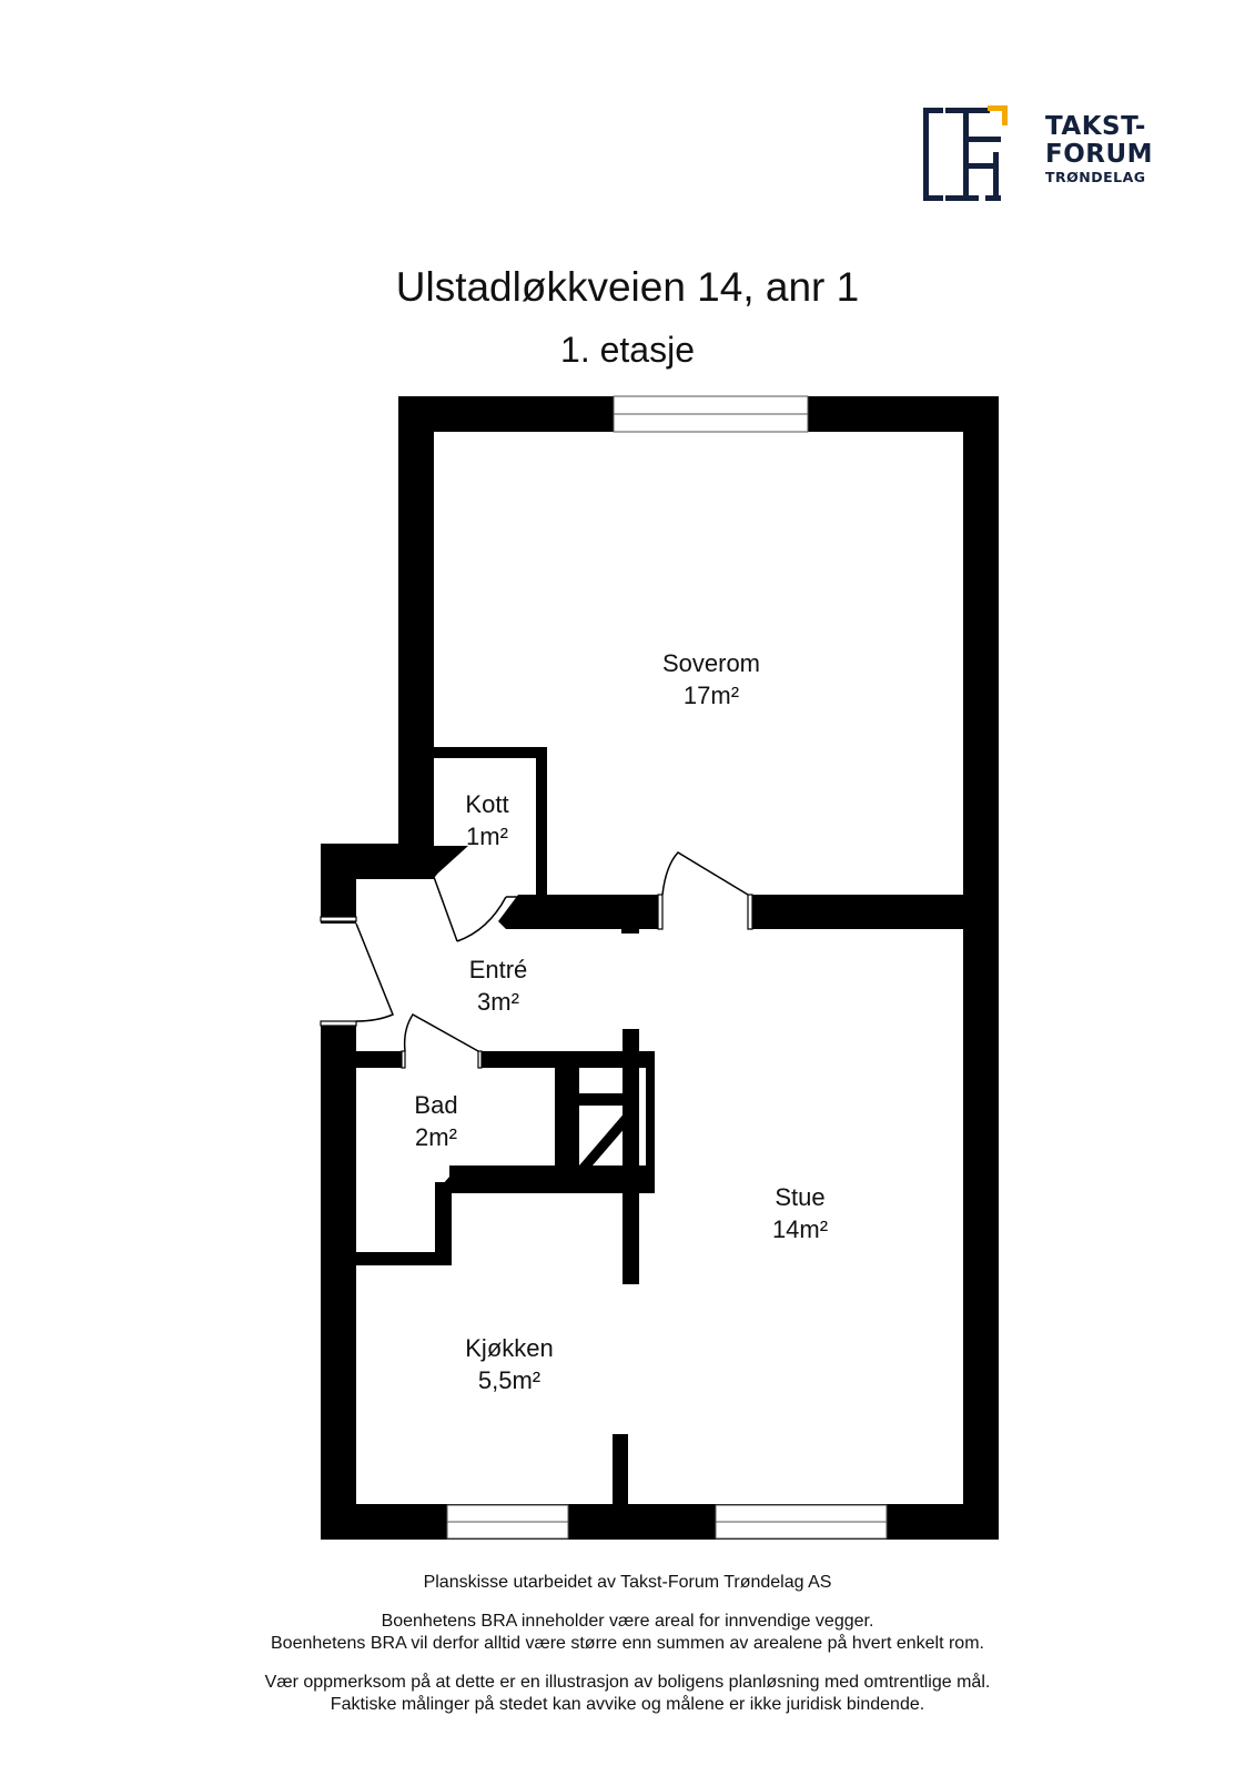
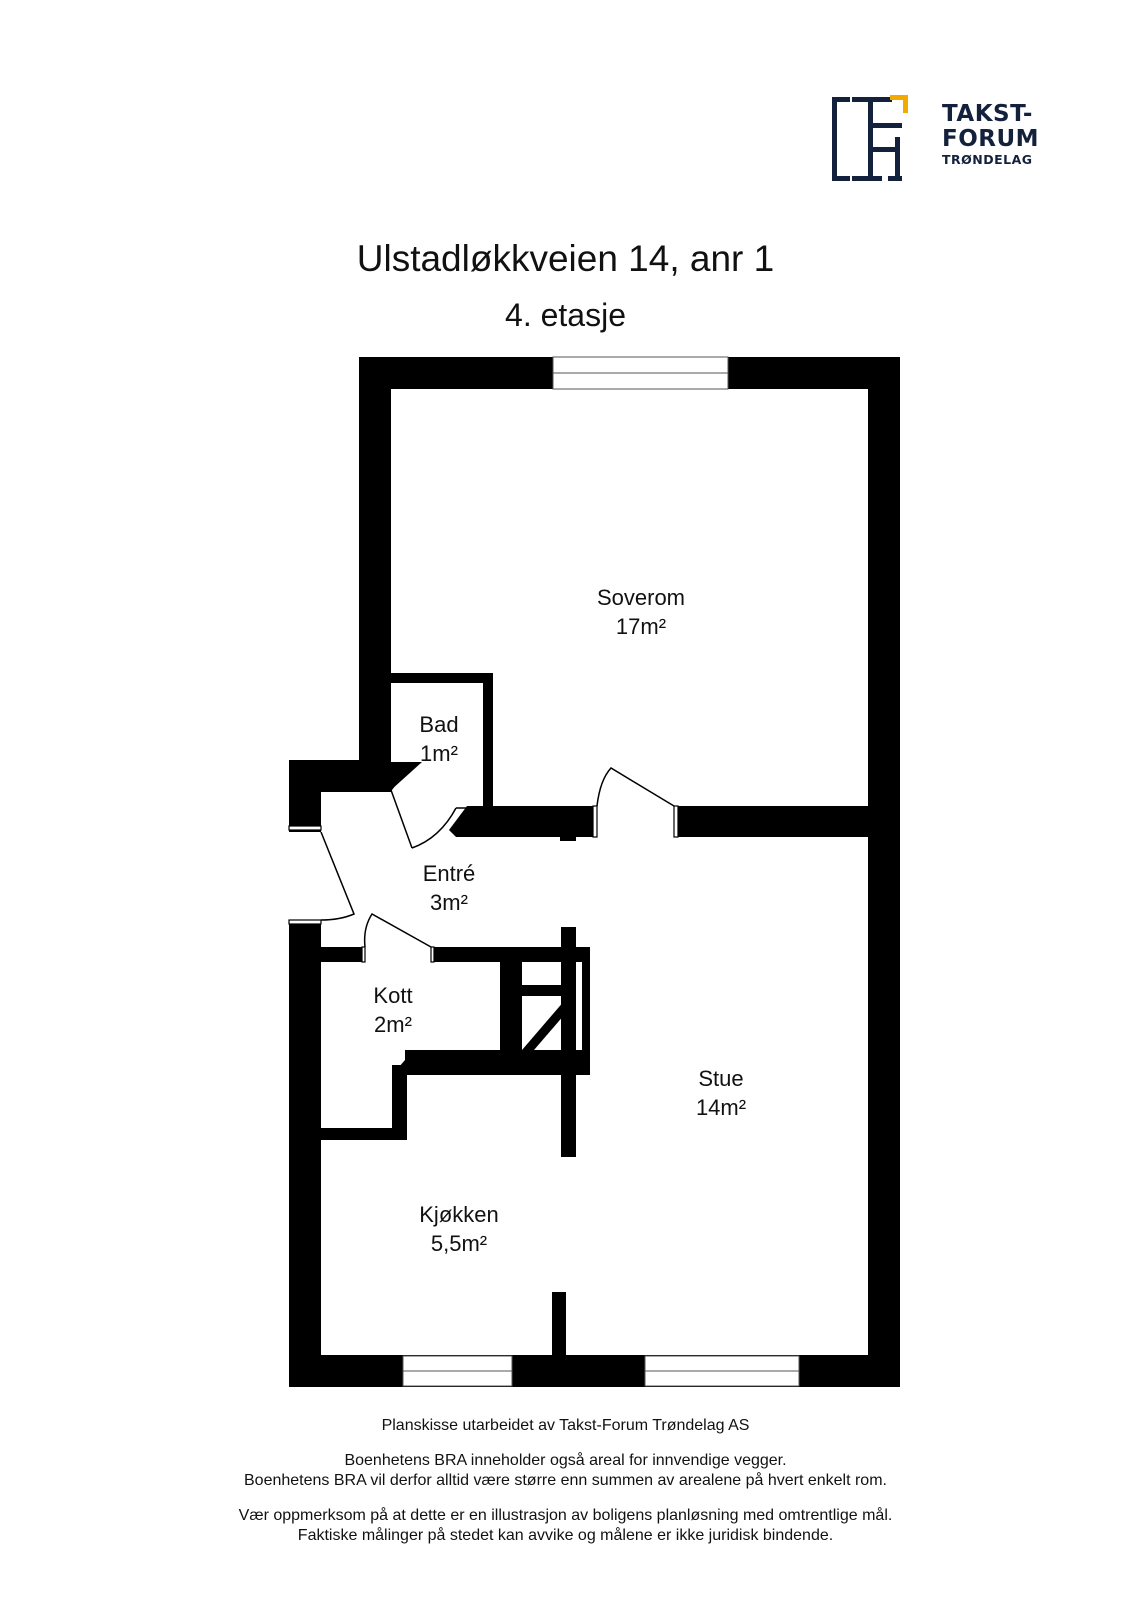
  TAKST-
  FORUM
  TRØNDELAG
  Ulstadløkkveien 14, anr 1
- 1. etasje
+ 4. etasje
  Soverom
  17m²
- Kott
+ Bad
  1m²
  Entré
  3m²
- Bad
+ Kott
  2m²
  Stue
  14m²
  Kjøkken
  5,5m²
  Planskisse utarbeidet av Takst-Forum Trøndelag AS
- Boenhetens BRA inneholder være areal for innvendige vegger.
+ Boenhetens BRA inneholder også areal for innvendige vegger.
  Boenhetens BRA vil derfor alltid være større enn summen av arealene på hvert enkelt rom.
  Vær oppmerksom på at dette er en illustrasjon av boligens planløsning med omtrentlige mål.
  Faktiske målinger på stedet kan avvike og målene er ikke juridisk bindende.
